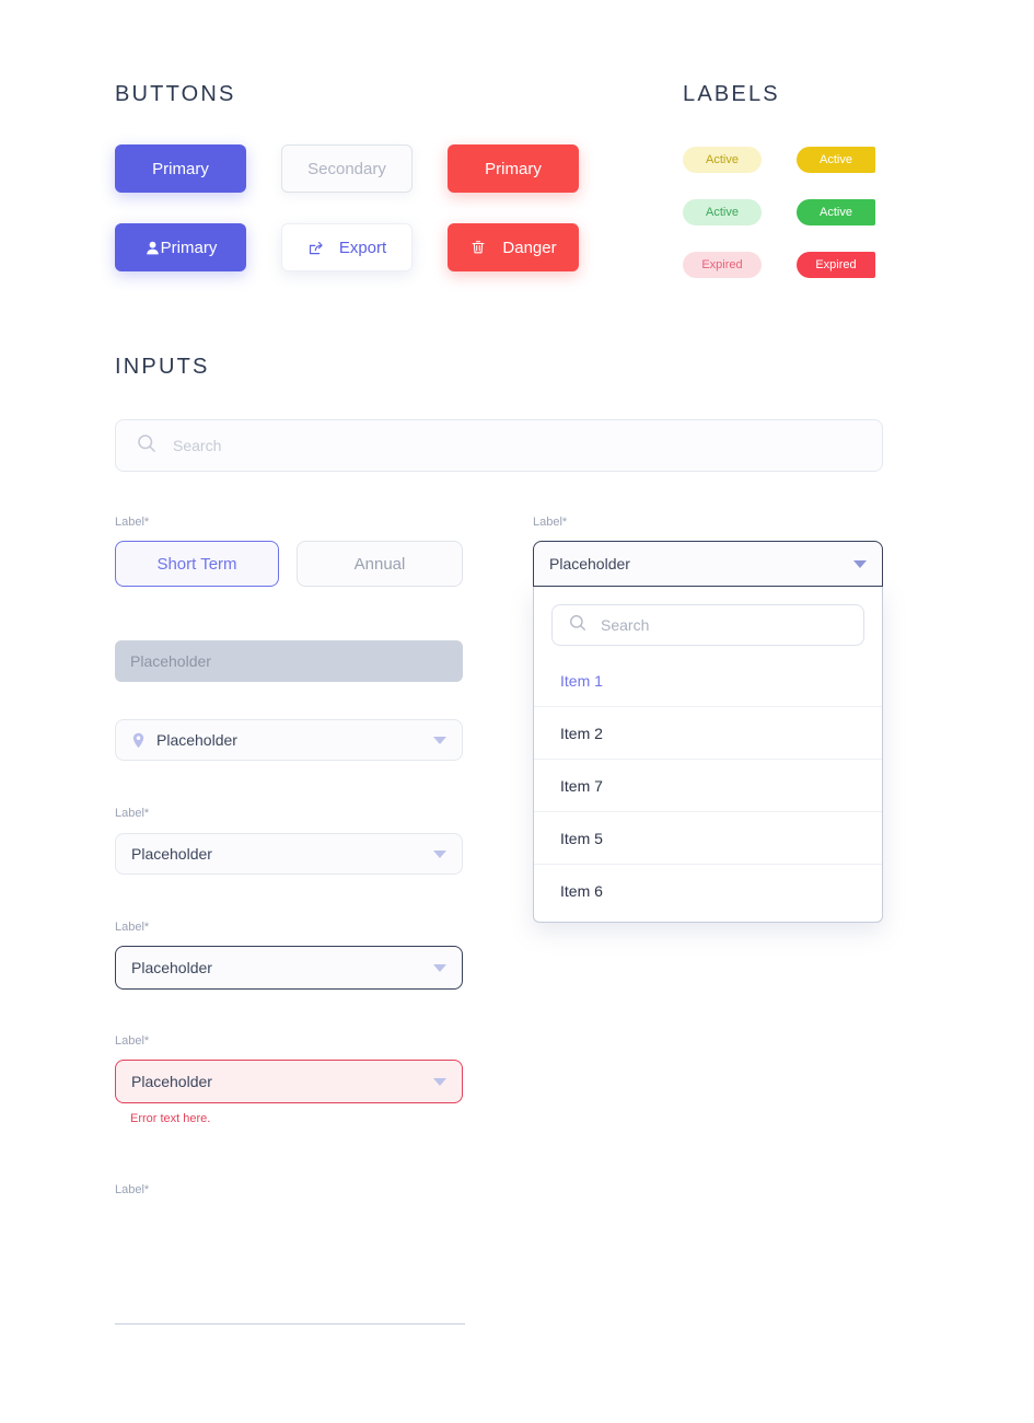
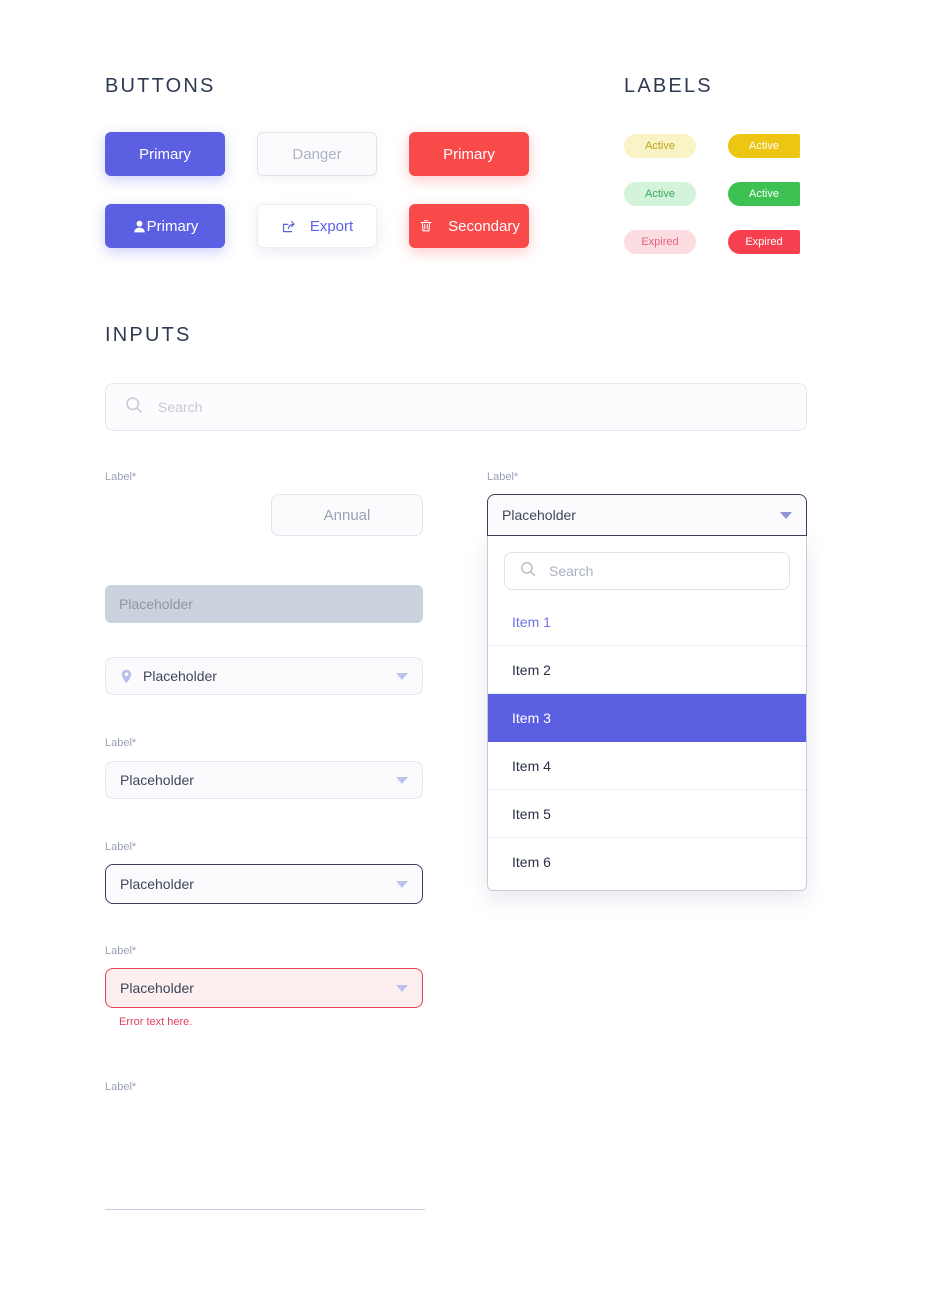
  BUTTONS
  Primary
- Secondary
+ Danger
  Primary
  Primary
  Export
- Danger
+ Secondary
  LABELS
  Active
  Active
  Active
  Active
  Expired
  Expired
  INPUTS
  Search
  Label*
- Short Term
  Annual
  Placeholder
  Placeholder
  Label*
  Placeholder
  Label*
  Placeholder
  Label*
  Placeholder
  Error text here.
  Label*
  Label*
  Placeholder
  Search
  Item 1
  Item 2
+ Item 3
- Item 7
+ Item 4
  Item 5
  Item 6
